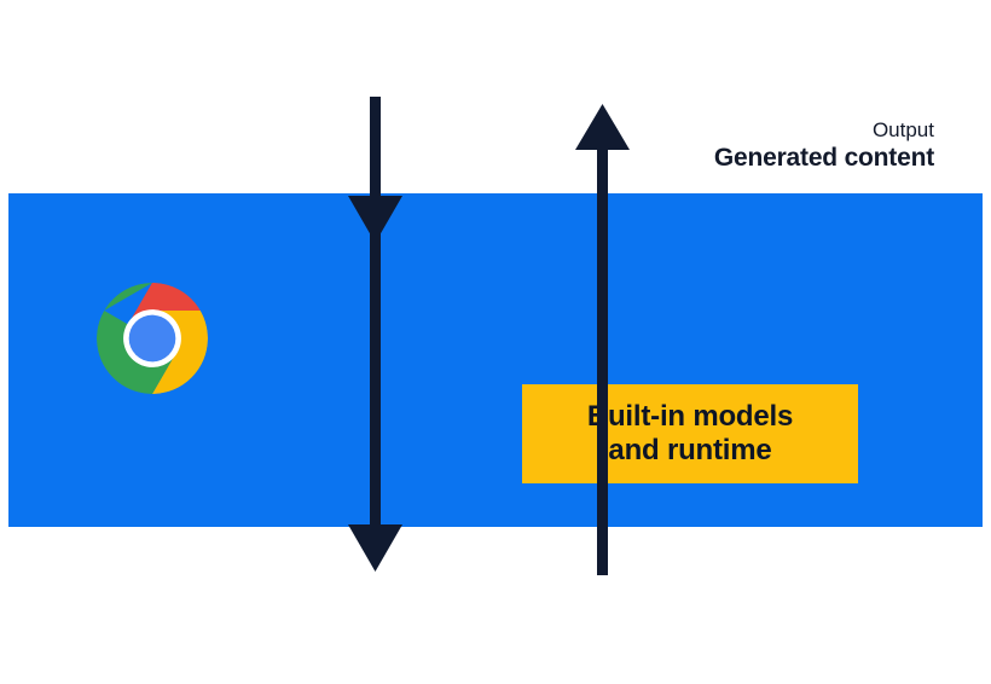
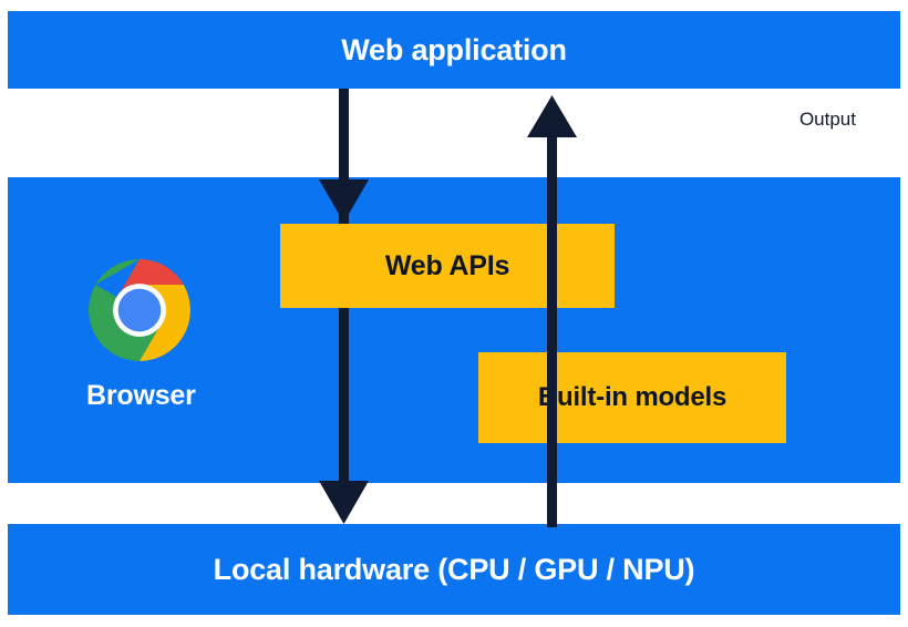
+ Web application
+ Browser
+ Local hardware (CPU / GPU / NPU)
+ Web APIs
  uilt-in models
- and runtime
  Output
- Generated content
